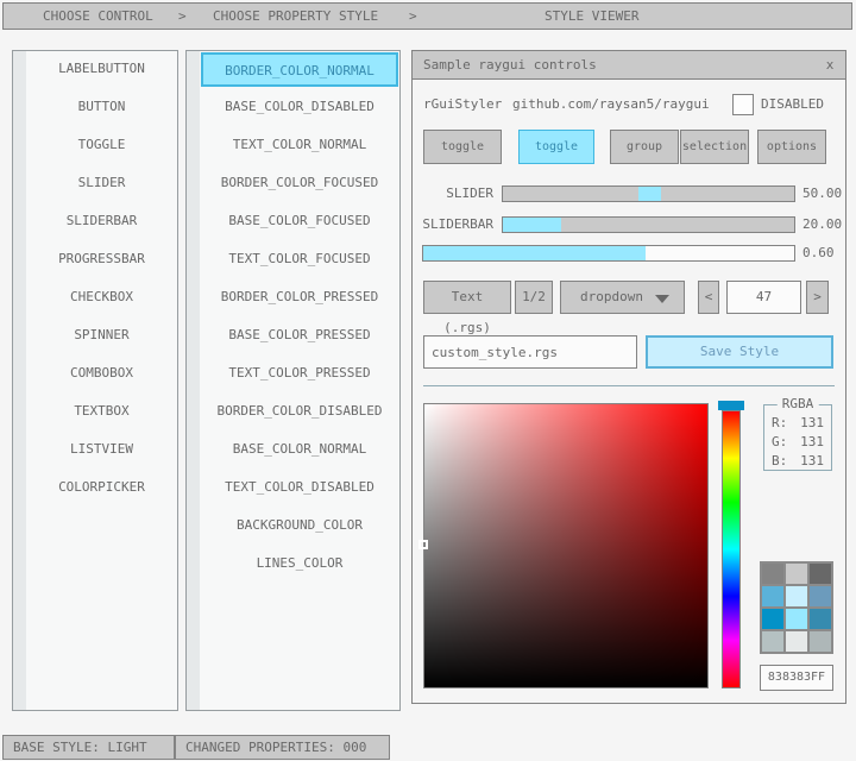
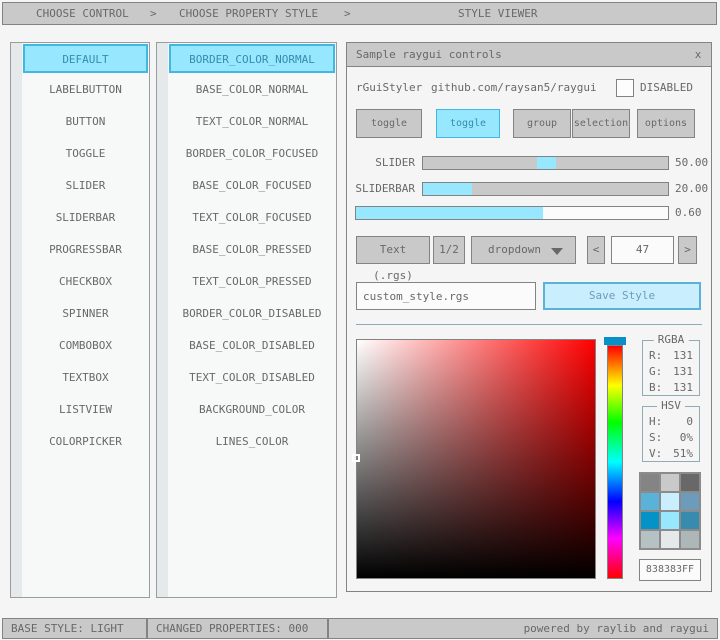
  CHOOSE CONTROL
  >
  CHOOSE PROPERTY STYLE
  >
  STYLE VIEWER
+ DEFAULT
  LABELBUTTON
  BUTTON
  TOGGLE
  SLIDER
  SLIDERBAR
  PROGRESSBAR
  CHECKBOX
  SPINNER
  COMBOBOX
  TEXTBOX
  LISTVIEW
  COLORPICKER
  BORDER_COLOR_NORMAL
- BASE_COLOR_DISABLED
+ BASE_COLOR_NORMAL
  TEXT_COLOR_NORMAL
  BORDER_COLOR_FOCUSED
  BASE_COLOR_FOCUSED
  TEXT_COLOR_FOCUSED
- BORDER_COLOR_PRESSED
  BASE_COLOR_PRESSED
  TEXT_COLOR_PRESSED
  BORDER_COLOR_DISABLED
- BASE_COLOR_NORMAL
+ BASE_COLOR_DISABLED
  TEXT_COLOR_DISABLED
  BACKGROUND_COLOR
  LINES_COLOR
  Sample raygui controls
  x
  rGuiStyler
  github.com/raysan5/raygui
  DISABLED
  toggle
  toggle
  group
  selection
  options
  SLIDER
  50.00
  SLIDERBAR
  20.00
  0.60
  Text (.rgs)
  1/2
  dropdown
  <
  47
  >
  custom_style.rgs
  Save Style
  RGBA
  R:
  131
  G:
  131
  B:
  131
+ HSV
+ H:
+ 0
+ S:
+ 0%
+ V:
+ 51%
  838383FF
  BASE STYLE: LIGHT
  CHANGED PROPERTIES: 000
+ powered by raylib and raygui
